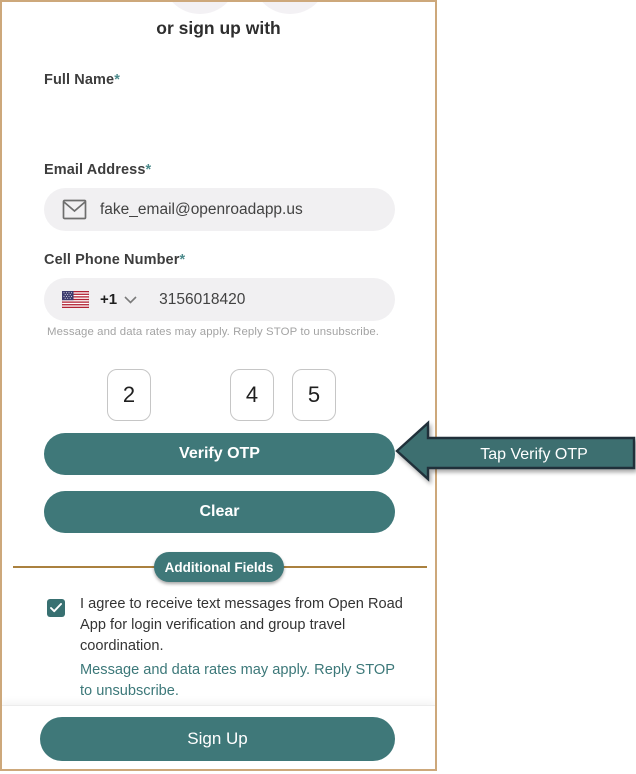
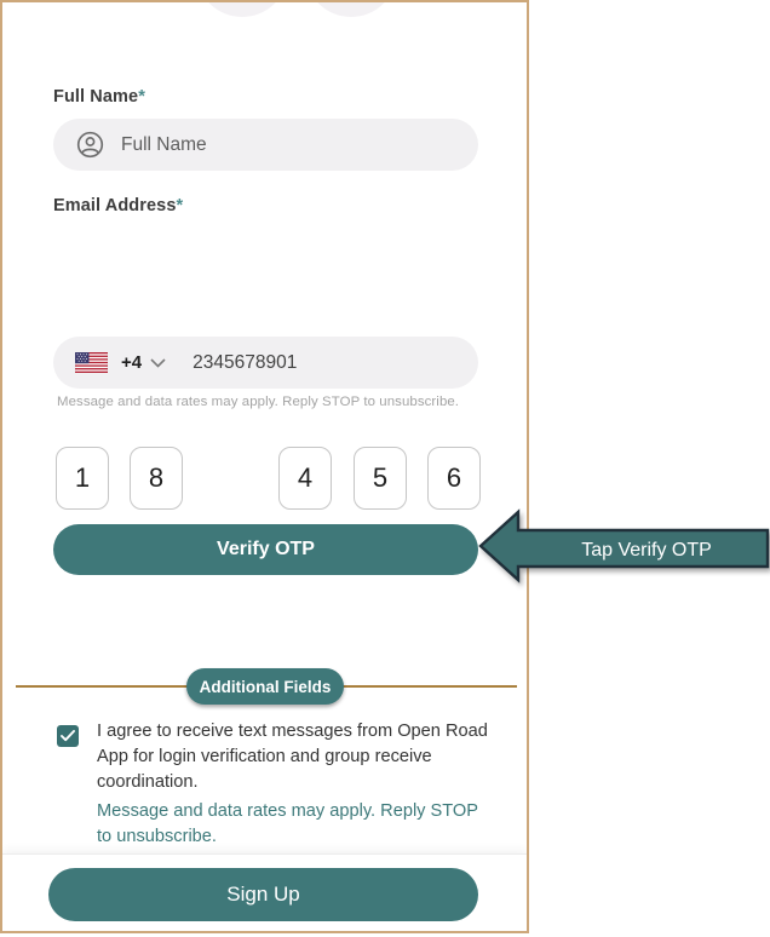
- or sign up with
  Full Name*
+ Full Name
  Email Address*
- fake_email@openroadapp.us
- Cell Phone Number*
- +1
+ +4
- 3156018420
+ 2345678901
  Message and data rates may apply. Reply STOP to unsubscribe.
+ 1
- 2
+ 8
  4
  5
+ 6
  Verify OTP
- Clear
  Additional Fields
- I agree to receive text messages from Open Road App for login verification and group travel coordination.
+ I agree to receive text messages from Open Road App for login verification and group receive coordination.
  Message and data rates may apply. Reply STOP to unsubscribe.
  Sign Up
  Tap Verify OTP
